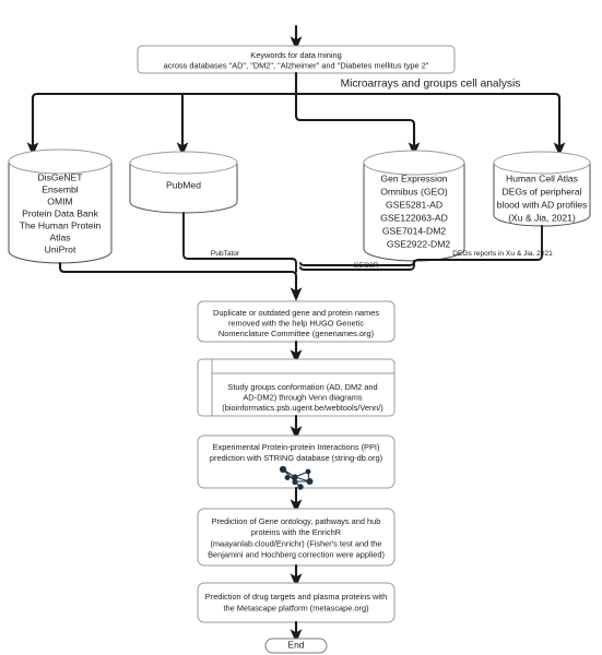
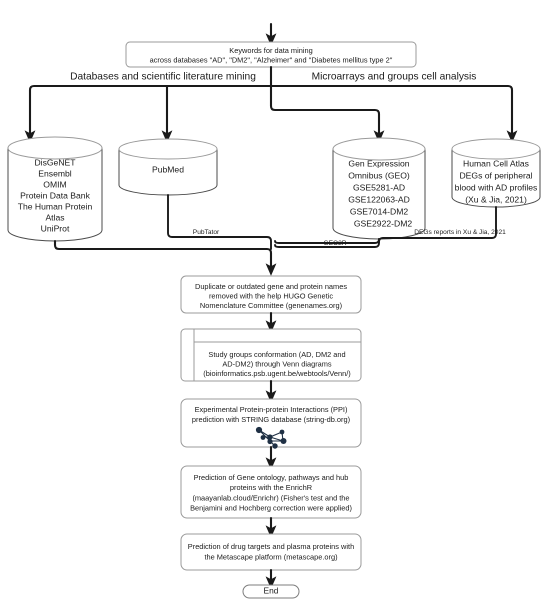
  Keywords for data mining
  across databases "AD", "DM2", "Alzheimer" and "Diabetes mellitus type 2"
+ Databases and scientific literature mining
  Microarrays and groups cell analysis
  DisGeNET
  Ensembl
  OMIM
  Protein Data Bank
  The Human Protein
  Atlas
  UniProt
  PubMed
  Gen Expression
  Omnibus (GEO)
  GSE5281-AD
  GSE122063-AD
  GSE7014-DM2
  GSE2922-DM2
  Human Cell Atlas
  DEGs of peripheral
  blood with AD profiles
  (Xu & Jia, 2021)
  Duplicate or outdated gene and protein names
  removed with the help HUGO Genetic
  Nomenclature Committee (genenames.org)
  Study groups conformation (AD, DM2 and
  AD-DM2) through Venn diagrams
  (bioinformatics.psb.ugent.be/webtools/Venn/)
  Experimental Protein-protein Interactions (PPI)
  prediction with STRING database (string-db.org)
  Prediction of Gene ontology, pathways and hub
  proteins with the EnrichR
  (maayanlab.cloud/Enrichr) (Fisher's test and the
  Benjamini and Hochberg correction were applied)
  Prediction of drug targets and plasma proteins with
  the Metascape platform (metascape.org)
  End
